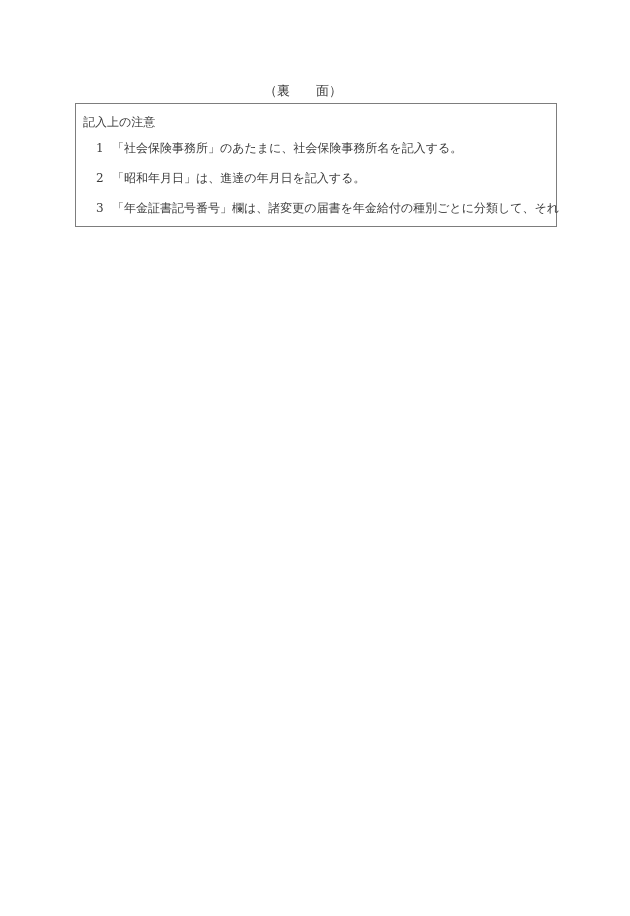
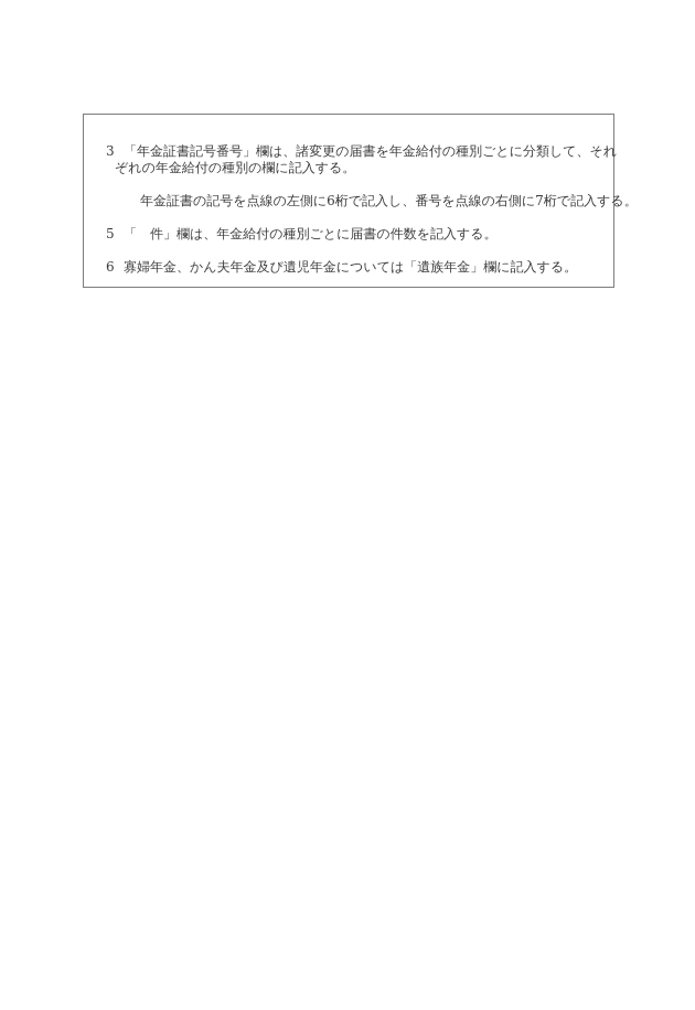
- （裏 面）
- 記入上の注意
- 1
- 「社会保険事務所」のあたまに、社会保険事務所名を記入する。
- 2
- 「昭和年月日」は、進達の年月日を記入する。
  3
  「年金証書記号番号」欄は、諸変更の届書を年金給付の種別ごとに分類して、それ
+ ぞれの年金給付の種別の欄に記入する。
+ 年金証書の記号を点線の左側に6桁で記入し、番号を点線の右側に7桁で記入する。
+ 5
+ 「 件」欄は、年金給付の種別ごとに届書の件数を記入する。
+ 6
+ 寡婦年金、かん夫年金及び遺児年金については「遺族年金」欄に記入する。
